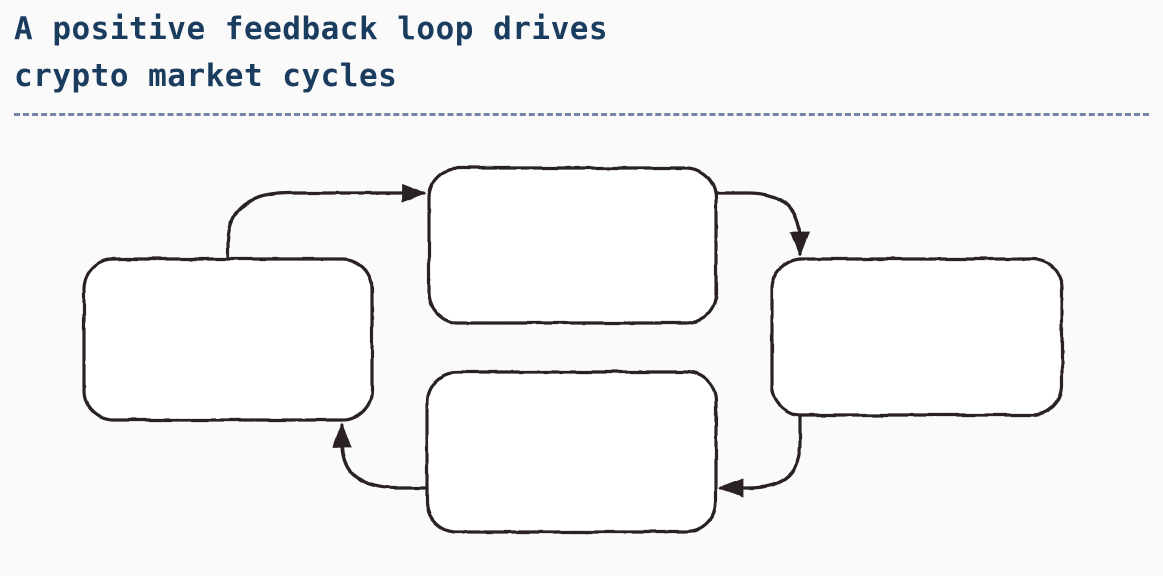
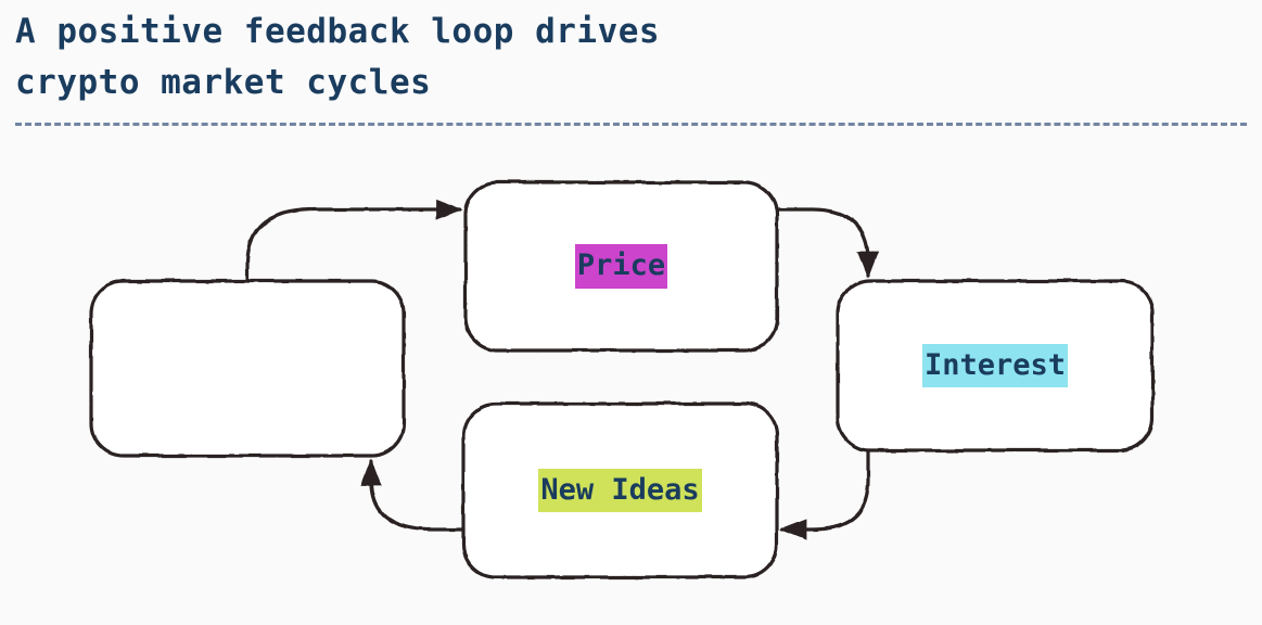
  A positive feedback loop drives
  crypto market cycles
+ Price
+ Interest
+ New Ideas
